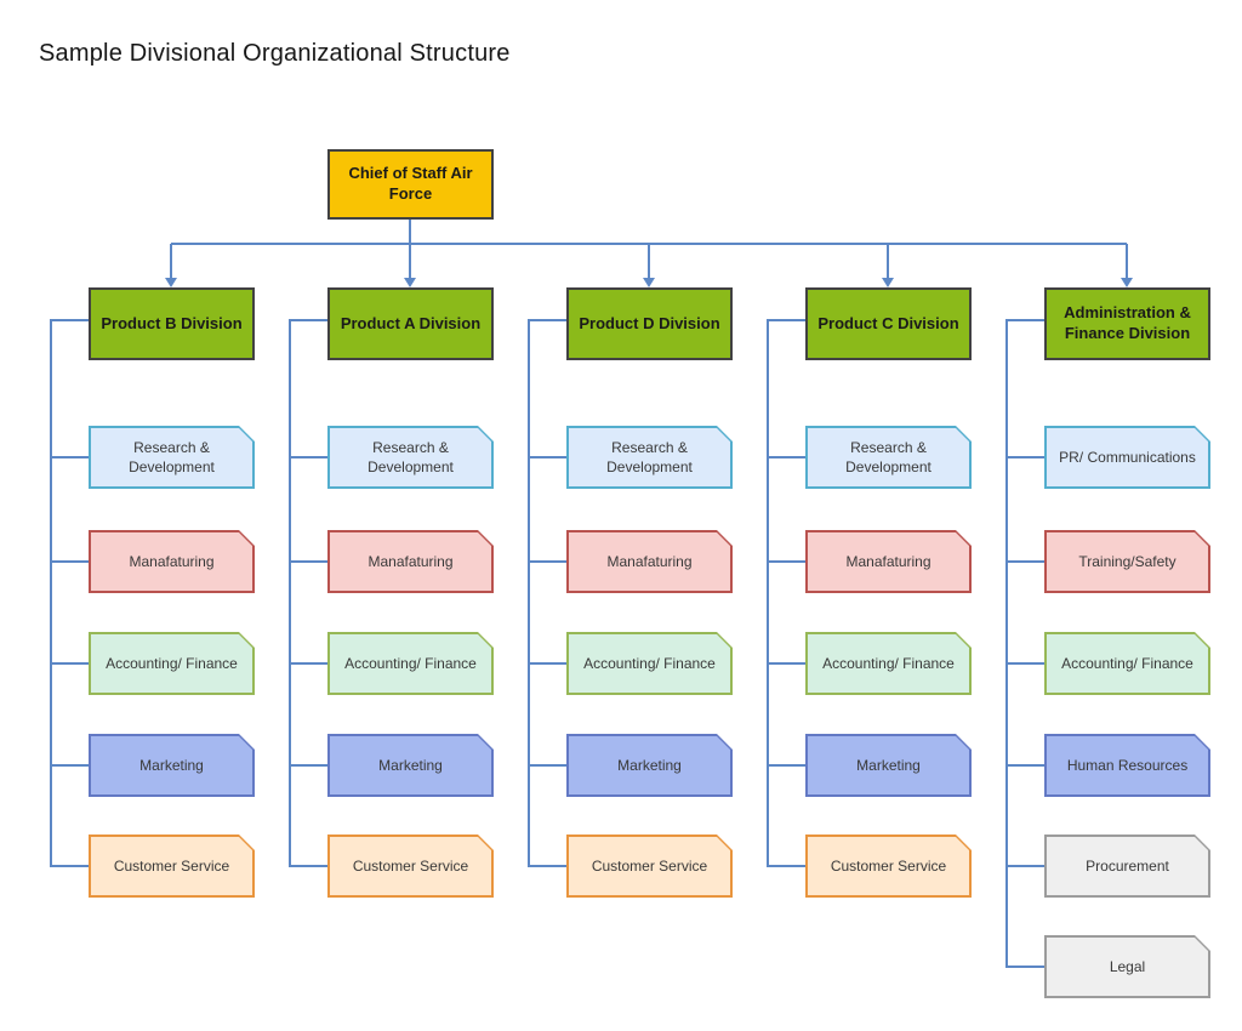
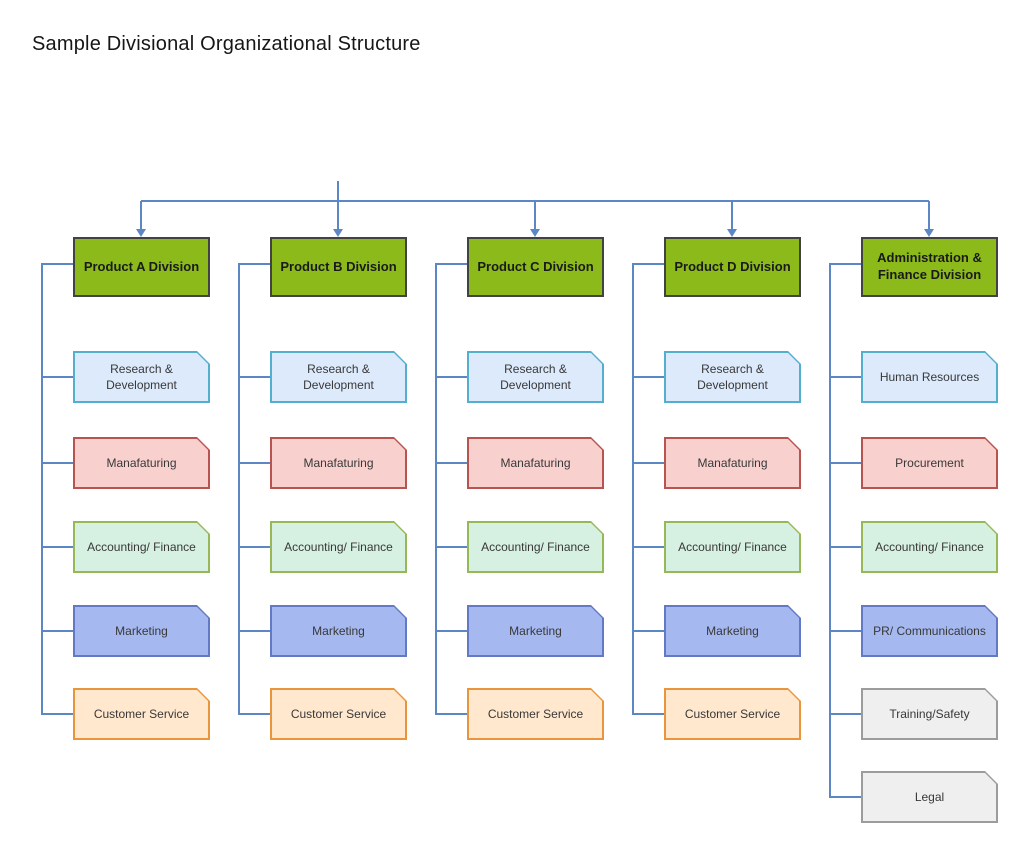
  Sample Divisional Organizational Structure
- Chief of Staff Air Force
- Product B Division
+ Product A Division
  Research & Development
  Manafaturing
  Accounting/ Finance
  Marketing
  Customer Service
- Product A Division
+ Product B Division
  Research & Development
  Manafaturing
  Accounting/ Finance
  Marketing
  Customer Service
- Product D Division
+ Product C Division
  Research & Development
  Manafaturing
  Accounting/ Finance
  Marketing
  Customer Service
- Product C Division
+ Product D Division
  Research & Development
  Manafaturing
  Accounting/ Finance
  Marketing
  Customer Service
  Administration & Finance Division
- PR/ Communications
+ Human Resources
- Training/Safety
+ Procurement
  Accounting/ Finance
- Human Resources
+ PR/ Communications
- Procurement
+ Training/Safety
  Legal
